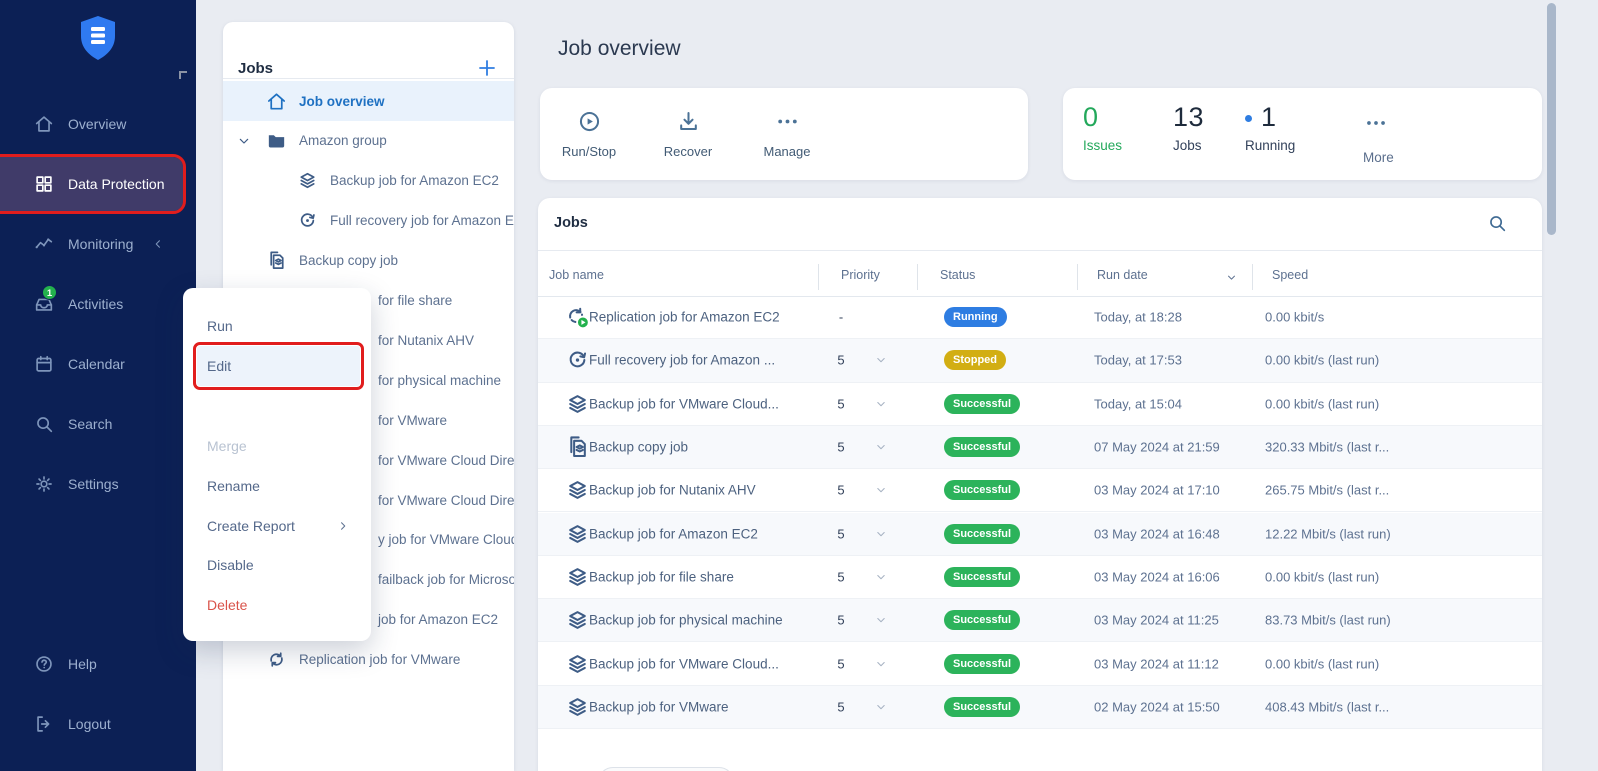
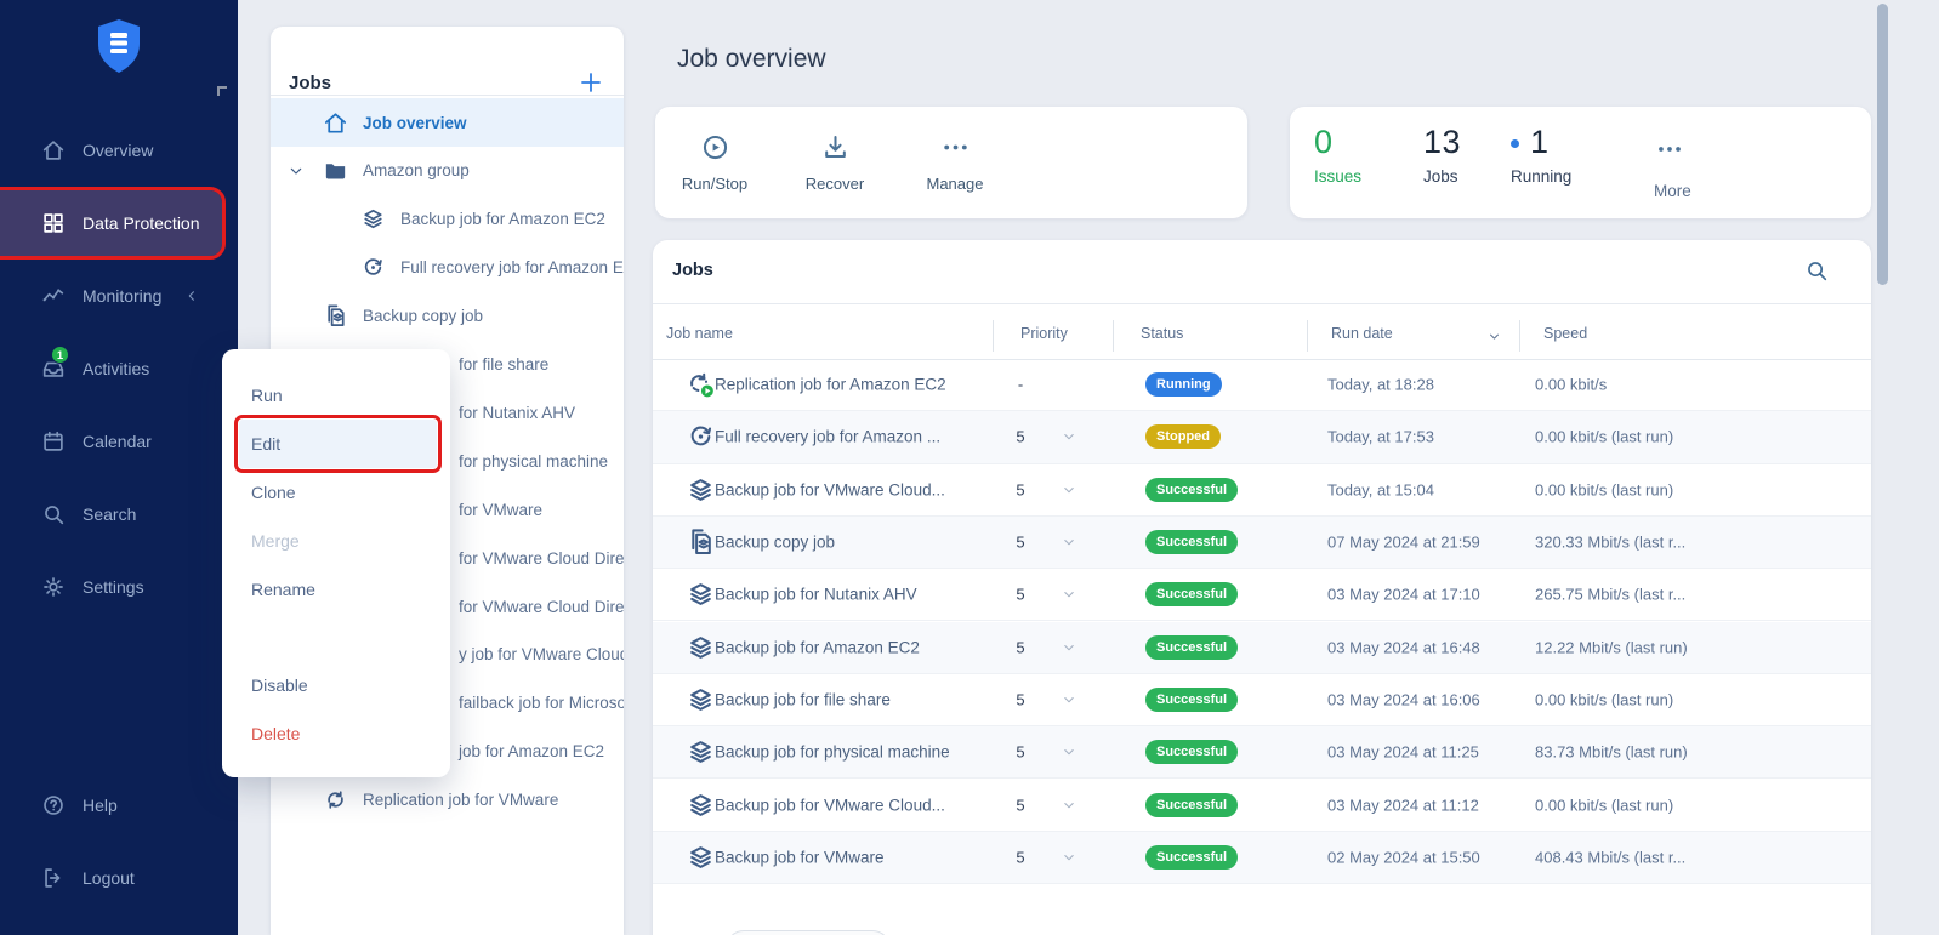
  Overview
  Data Protection
  Monitoring
  Activities
  1
  Calendar
  Search
  Settings
  Help
  Logout
  Jobs
  Job overview
  Amazon group
  Backup job for Amazon EC2
  Full recovery job for Amazon E
  Backup copy job
  for file share
  for Nutanix AHV
  for physical machine
  for VMware
  for VMware Cloud Dire
  for VMware Cloud Dire
  y job for VMware Clou
  failback job for Microso
  job for Amazon EC2
  Replication job for VMware
  Run
  Edit
+ Clone
  Merge
  Rename
- Create Report
  Disable
  Delete
  Job overview
  Run/Stop
  Recover
  Manage
  0
  Issues
  13
  Jobs
  1
  Running
  More
  Jobs
  Job name
  Priority
  Status
  Run date
  Speed
  Replication job for Amazon EC2
  -
  Running
  Today, at 18:28
  0.00 kbit/s
  Full recovery job for Amazon ...
  5
  Stopped
  Today, at 17:53
  0.00 kbit/s (last run)
  Backup job for VMware Cloud...
  5
  Successful
  Today, at 15:04
  0.00 kbit/s (last run)
  Backup copy job
  5
  Successful
  07 May 2024 at 21:59
  320.33 Mbit/s (last r...
  Backup job for Nutanix AHV
  5
  Successful
  03 May 2024 at 17:10
  265.75 Mbit/s (last r...
  Backup job for Amazon EC2
  5
  Successful
  03 May 2024 at 16:48
  12.22 Mbit/s (last run)
  Backup job for file share
  5
  Successful
  03 May 2024 at 16:06
  0.00 kbit/s (last run)
  Backup job for physical machine
  5
  Successful
  03 May 2024 at 11:25
  83.73 Mbit/s (last run)
  Backup job for VMware Cloud...
  5
  Successful
  03 May 2024 at 11:12
  0.00 kbit/s (last run)
  Backup job for VMware
  5
  Successful
  02 May 2024 at 15:50
  408.43 Mbit/s (last r...
